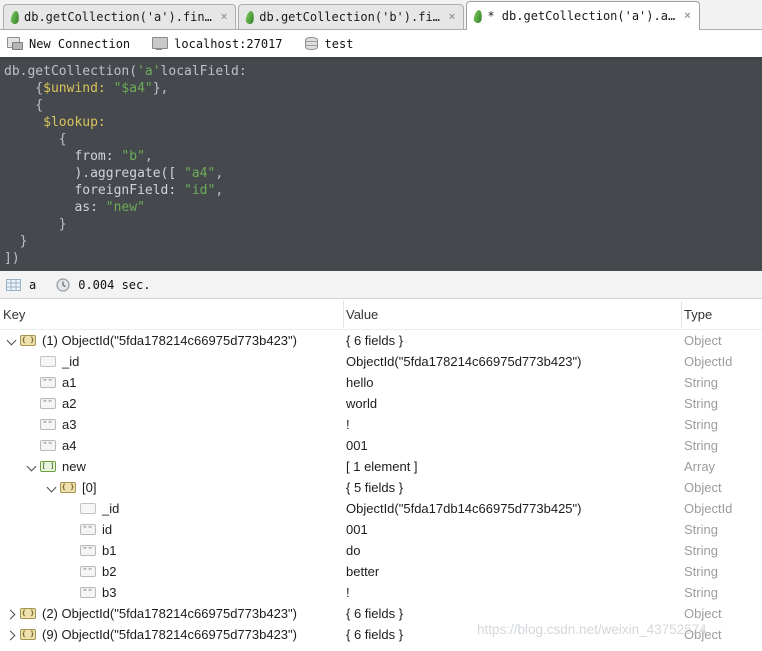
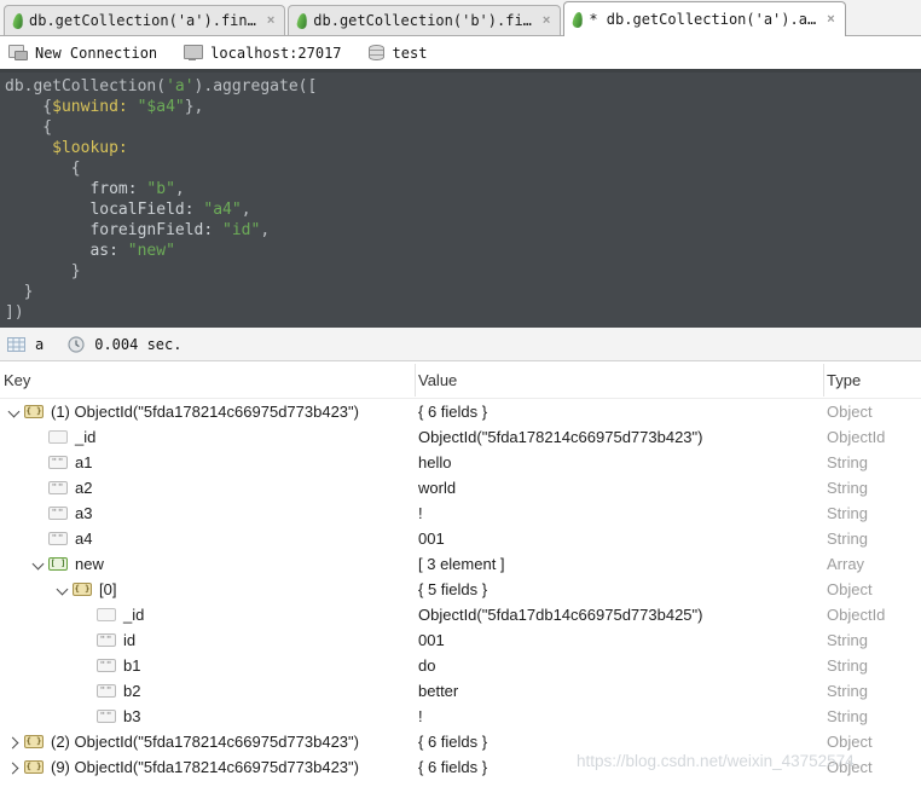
  db.getCollection('a').fin…
  ×
  db.getCollection('b').fi…
  ×
  * db.getCollection('a').a…
  ×
  New Connection
  localhost:27017
  test
- db.getCollection('a'localField:
+ db.getCollection('a').aggregate([
  {$unwind: "$a4"},
  {
  $lookup:
  {
  from: "b",
- ).aggregate([ "a4",
+ localField: "a4",
  foreignField: "id",
  as: "new"
  }
  }
  ])
  a
  0.004 sec.
  Key
  Value
  Type
  { }
  (1) ObjectId("5fda178214c66975d773b423")
  { 6 fields }
  Object
  _id
  ObjectId("5fda178214c66975d773b423")
  ObjectId
  ""
  a1
  hello
  String
  ""
  a2
  world
  String
  ""
  a3
  !
  String
  ""
  a4
  001
  String
  [ ]
  new
- [ 1 element ]
+ [ 3 element ]
  Array
  { }
  [0]
  { 5 fields }
  Object
  _id
  ObjectId("5fda17db14c66975d773b425")
  ObjectId
  ""
  id
  001
  String
  ""
  b1
  do
  String
  ""
  b2
  better
  String
  ""
  b3
  !
  String
  { }
  (2) ObjectId("5fda178214c66975d773b423")
  { 6 fields }
  Object
  { }
  (9) ObjectId("5fda178214c66975d773b423")
  { 6 fields }
  Object
  https://blog.csdn.net/weixin_43752574
